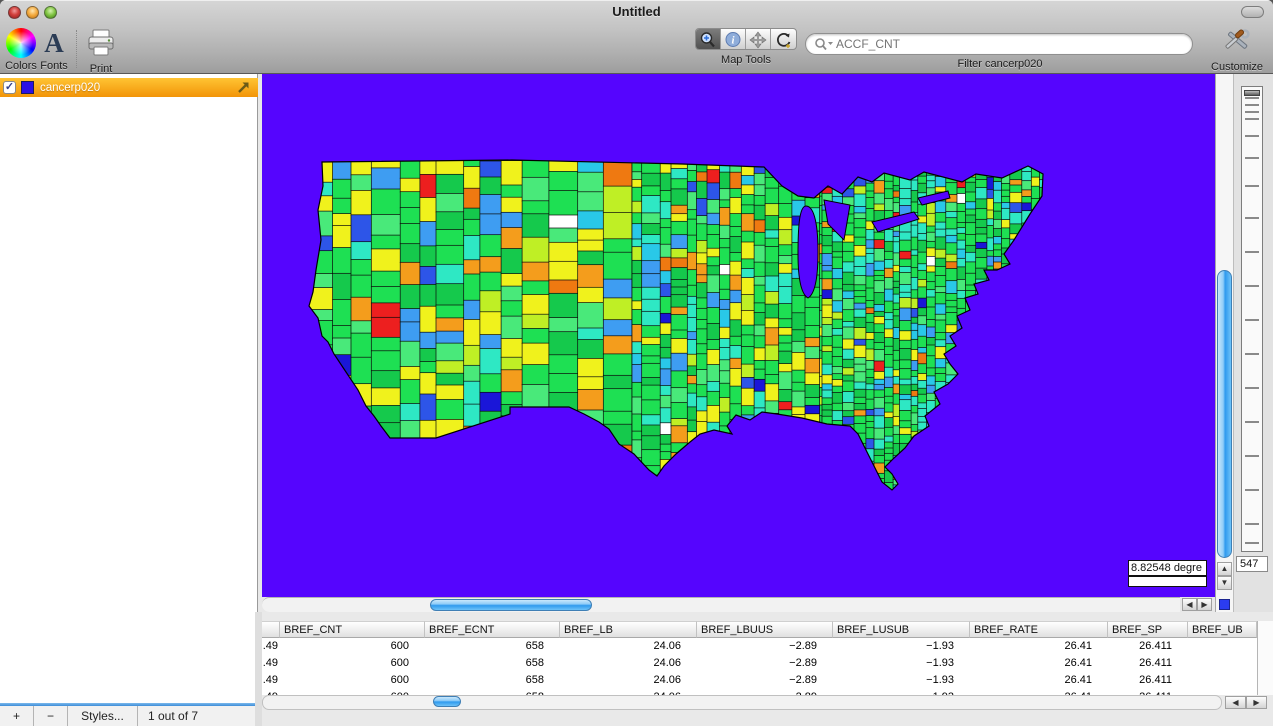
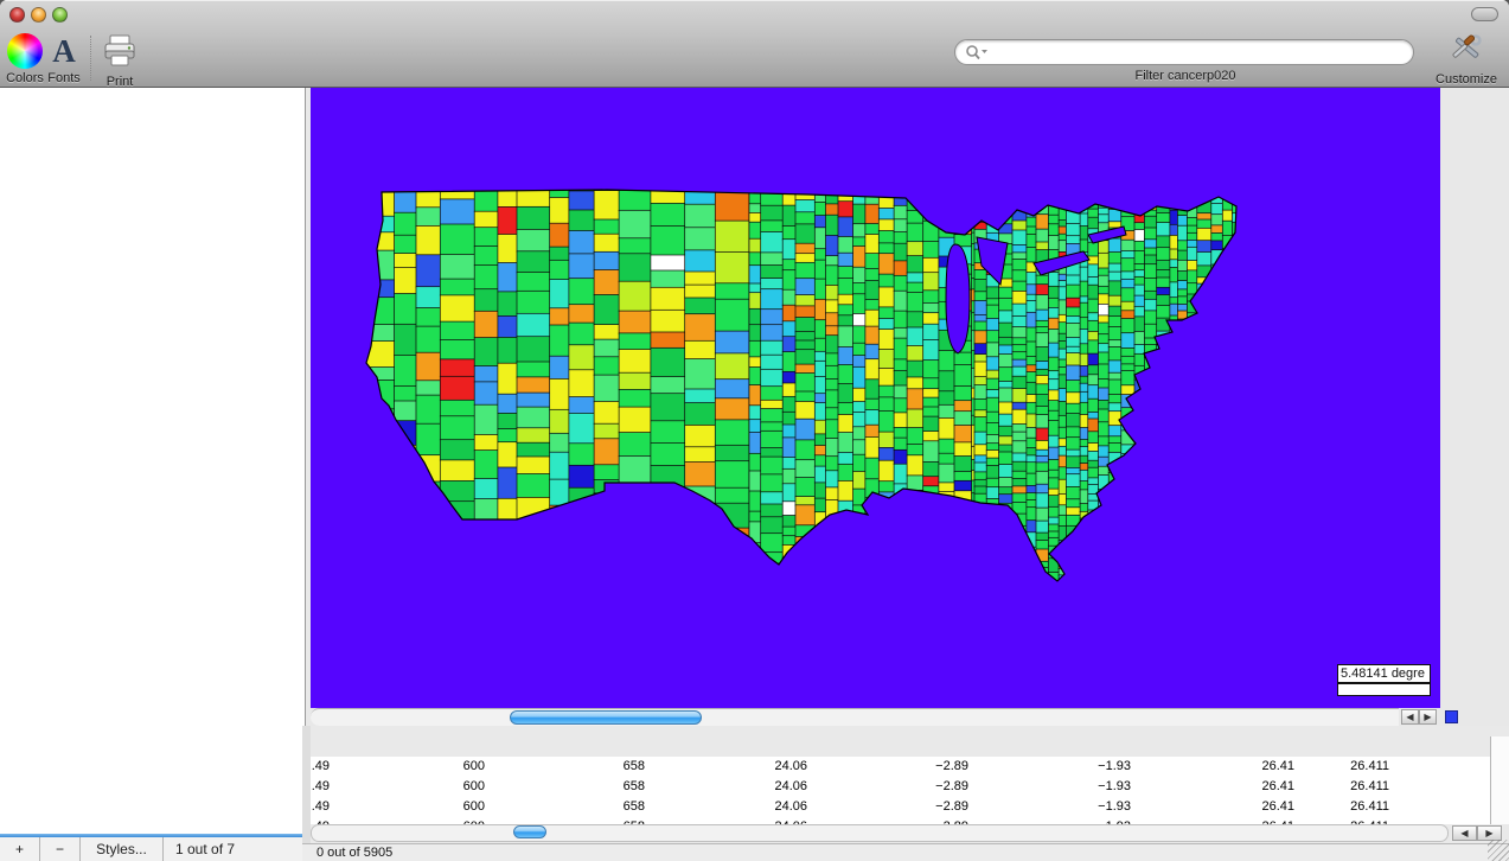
- Untitled
  Colors
  A
  Fonts
  Print
- i
- Map Tools
- ACCF_CNT
  Filter cancerp020
  Customize
- ✓
- cancerp020
  +
  −
  Styles...
  1 out of 7
- 8.82548 degre
+ 5.48141 degre
- ▲
- ▼
  ◀
  ▶
- 547
- BREF_CNT
- BREF_ECNT
- BREF_LB
- BREF_LBUUS
- BREF_LUSUB
- BREF_RATE
- BREF_SP
- BREF_UB
  .49
  600
  658
  24.06
  −2.89
  −1.93
  26.41
  26.411
  .49
  600
  658
  24.06
  −2.89
  −1.93
  26.41
  26.411
  .49
  600
  658
  24.06
  −2.89
  −1.93
  26.41
  26.411
  ◀
  ▶
+ 0 out of 5905
